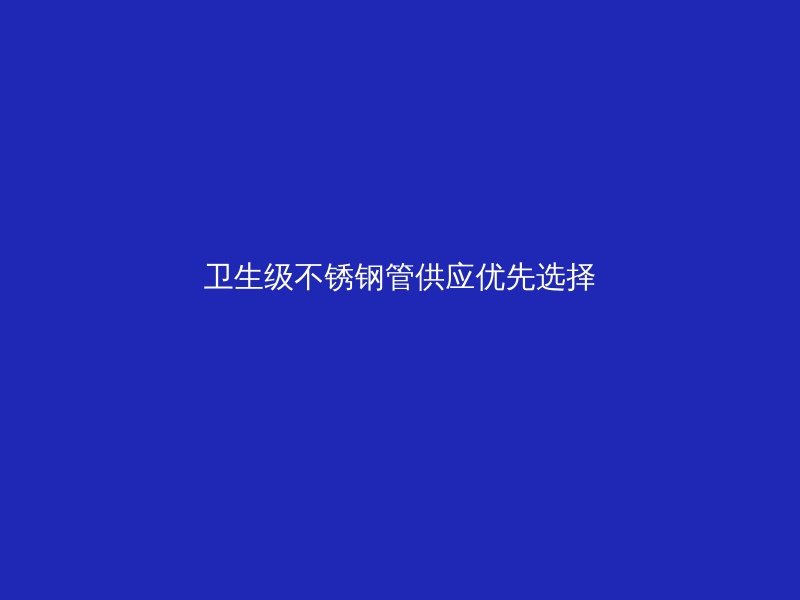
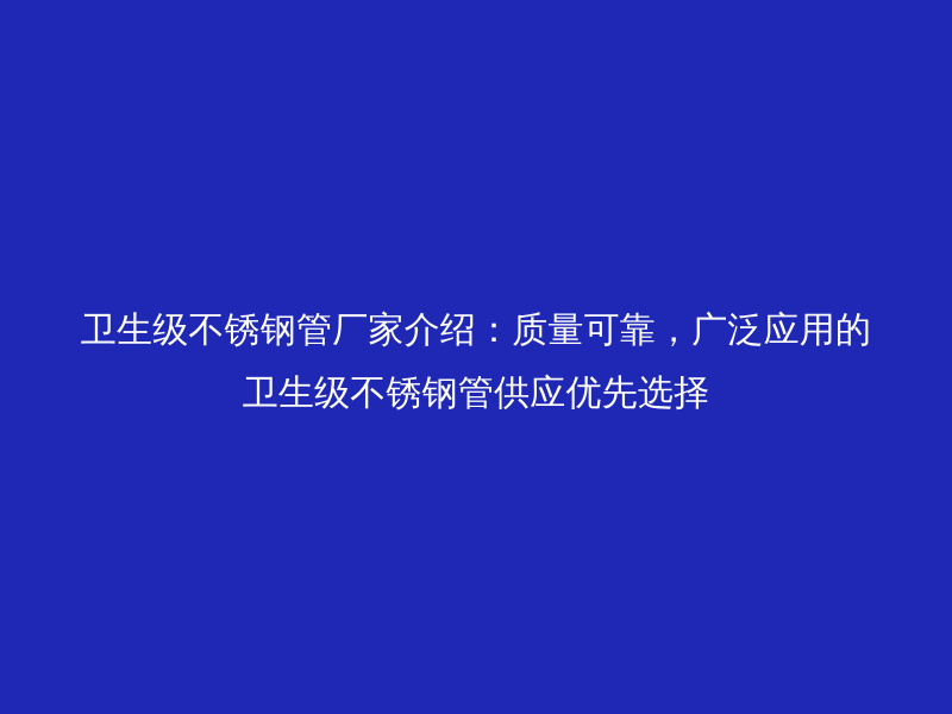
+ 卫生级不锈钢管厂家介绍：质量可靠，广泛应用的
  卫生级不锈钢管供应优先选择
